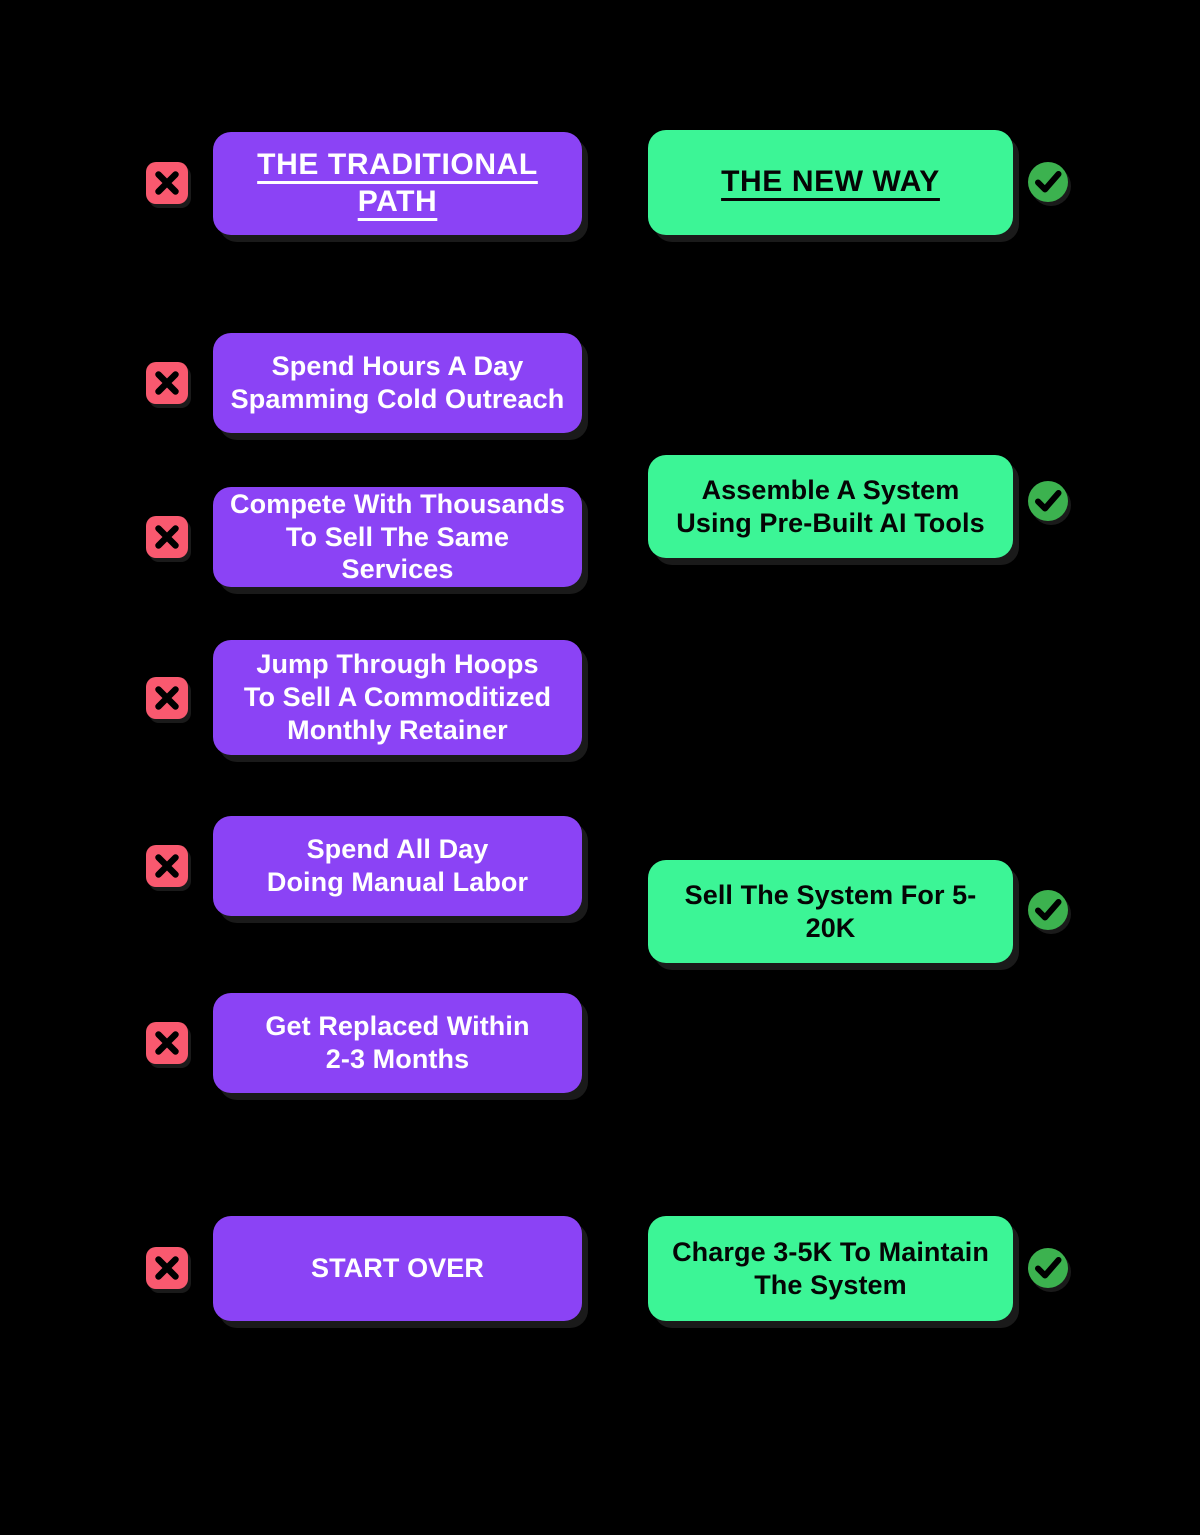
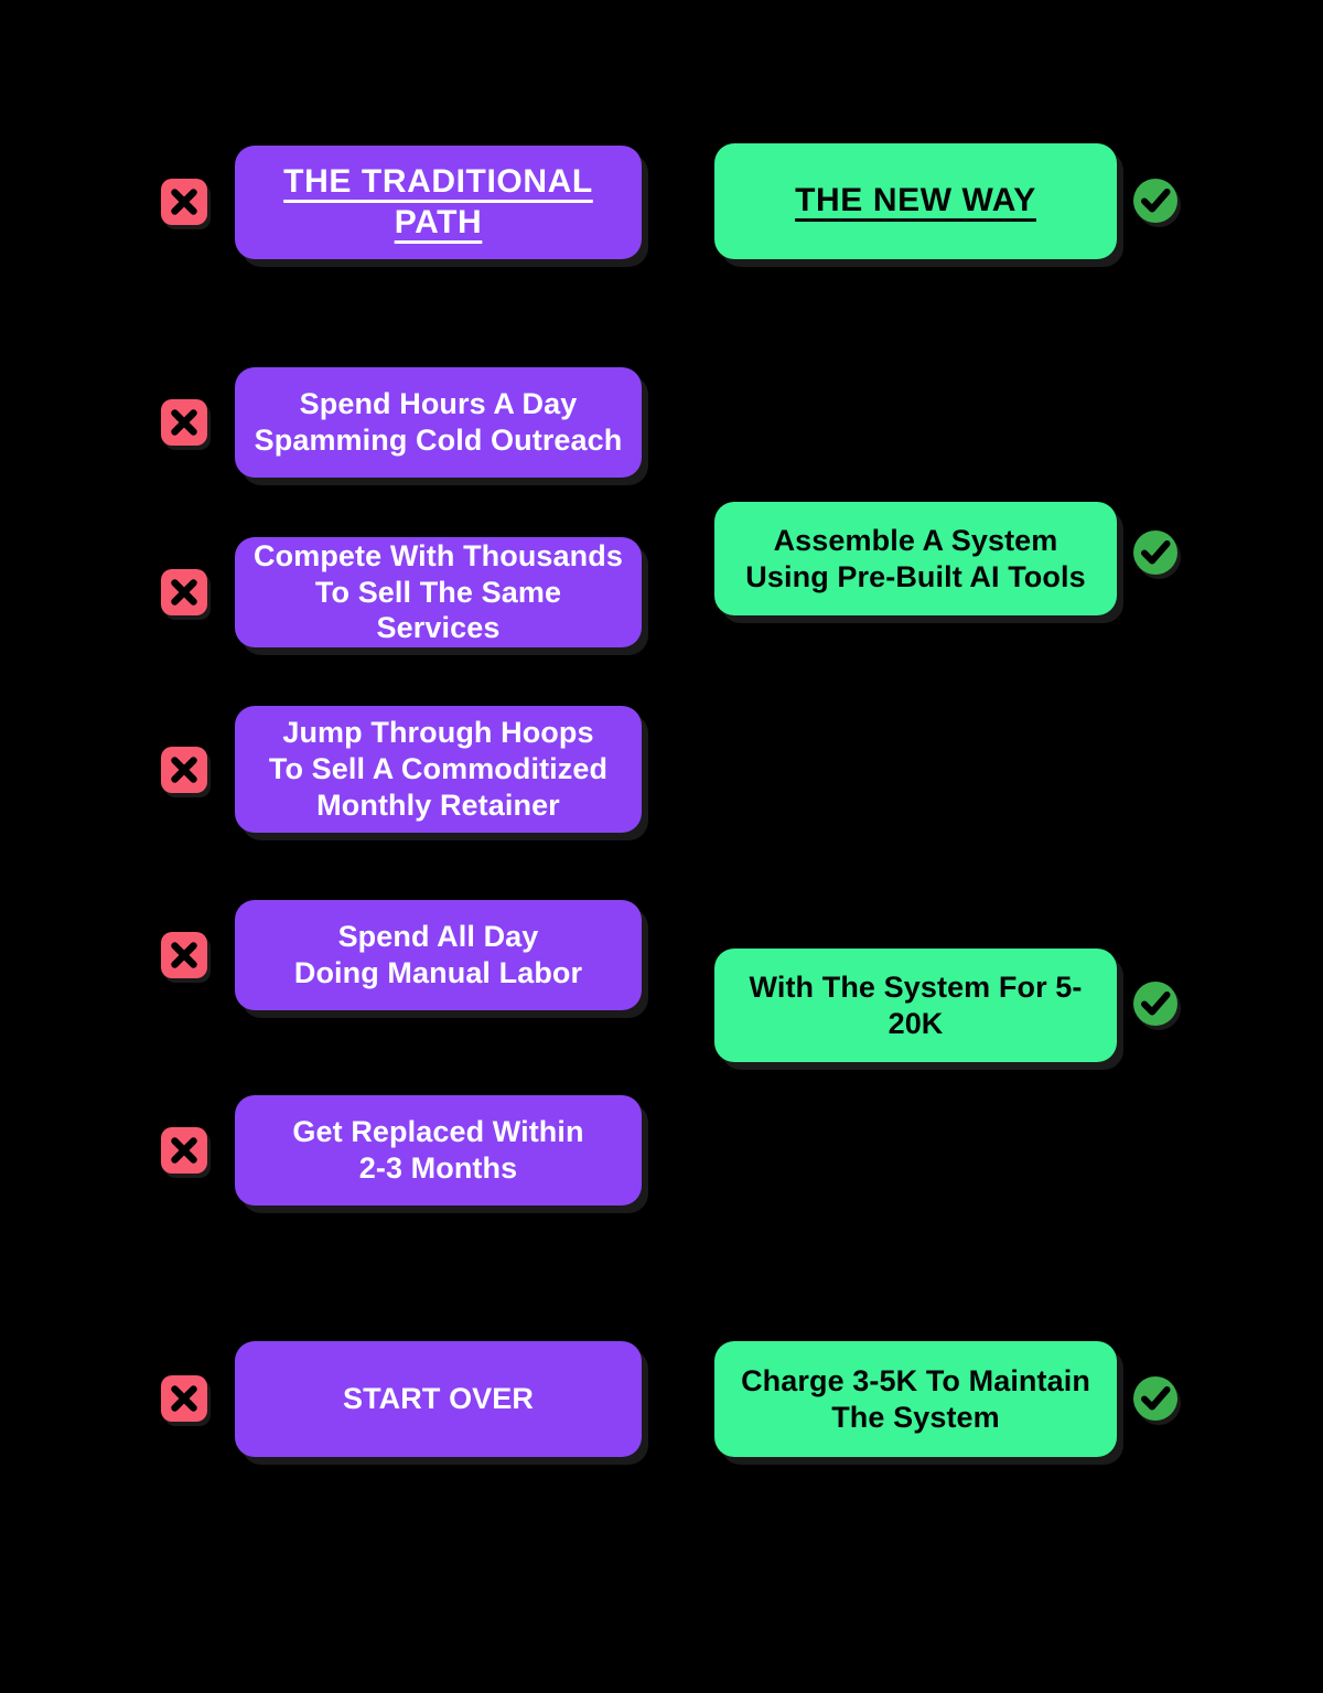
  THE TRADITIONAL PATH
  Spend Hours A Day
  Spamming Cold Outreach
  Compete With Thousands
  To Sell The Same Services
  Jump Through Hoops
  To Sell A Commoditized
  Monthly Retainer
  Spend All Day
  Doing Manual Labor
  Get Replaced Within
  2-3 Months
  START OVER
  THE NEW WAY
  Assemble A System
  Using Pre-Built AI Tools
- Sell The System For 5-20K
+ With The System For 5-20K
  Charge 3-5K To Maintain
  The System
